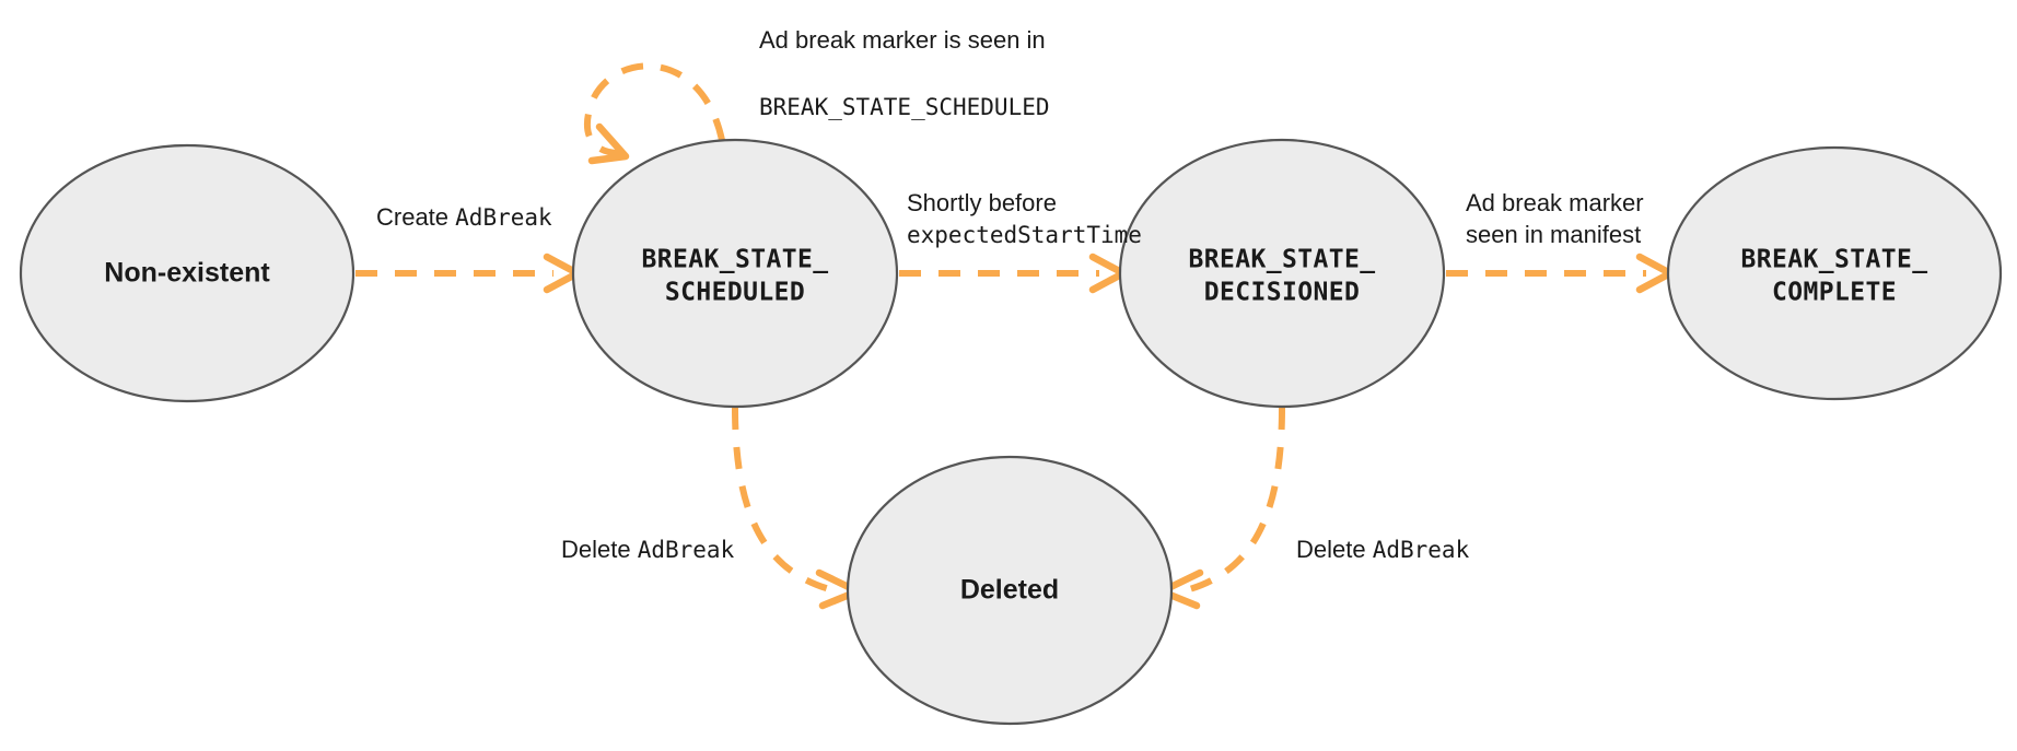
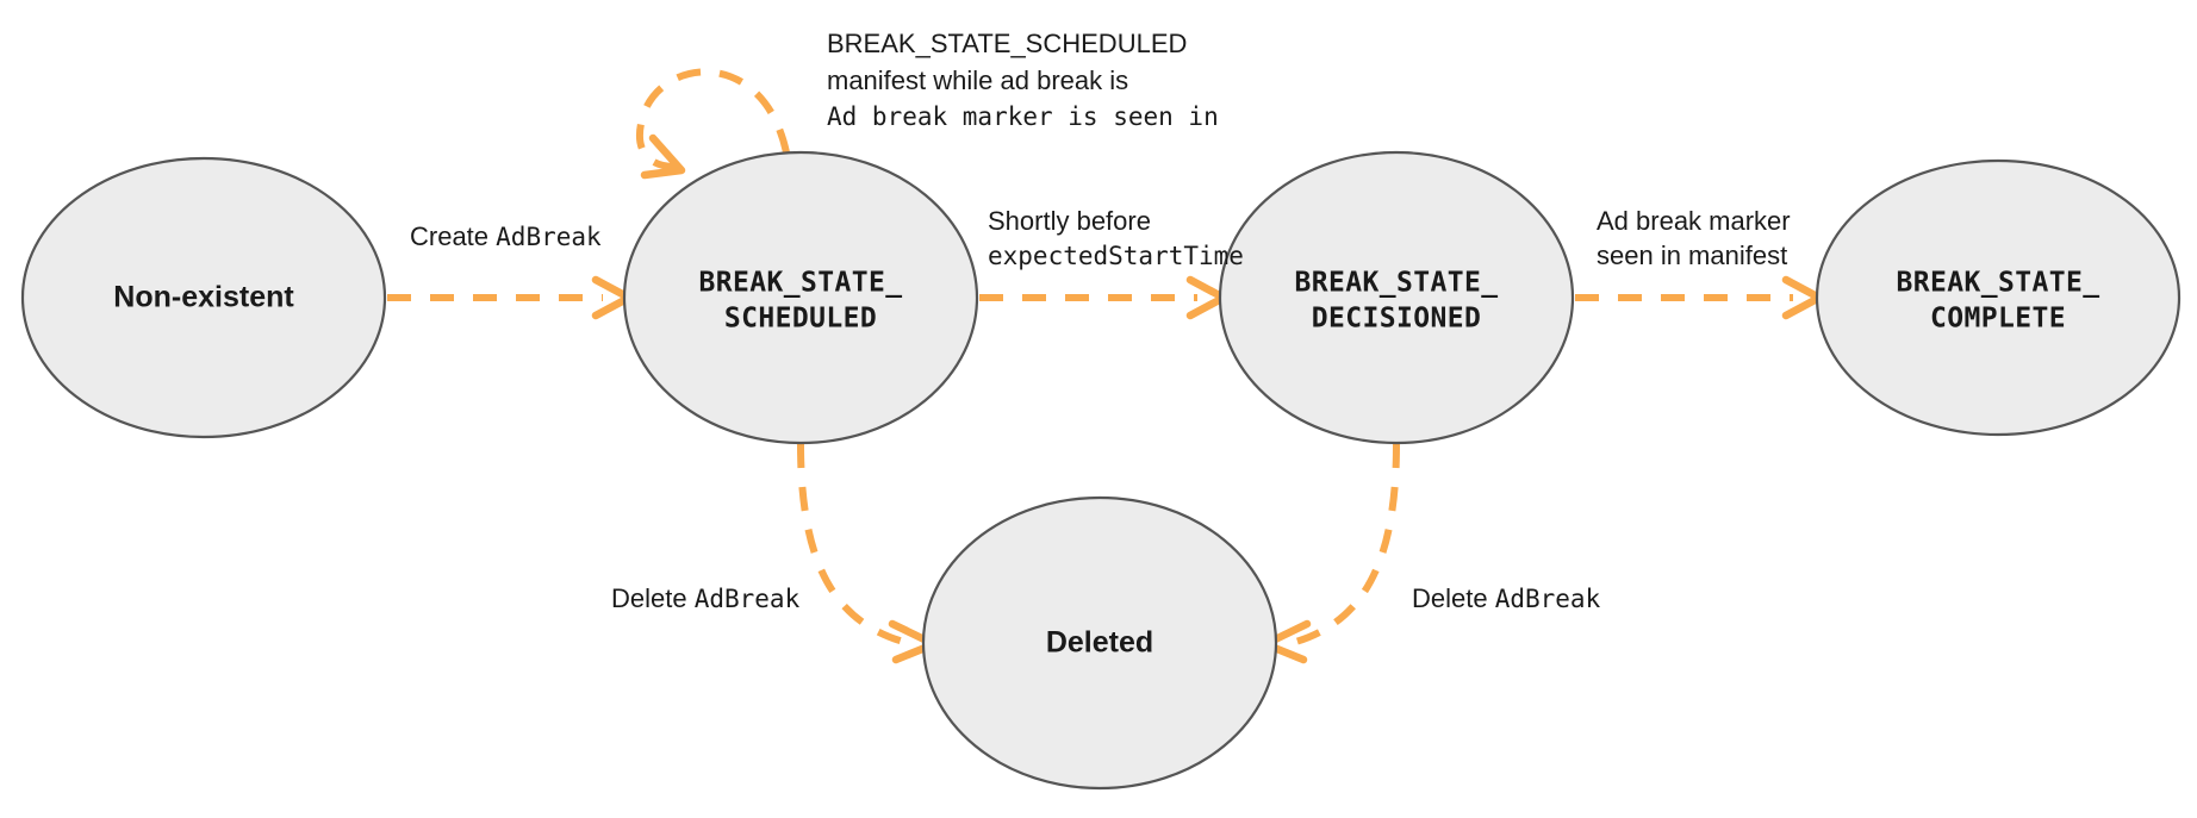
  Non-existent
  BREAK_STATE_
  SCHEDULED
  BREAK_STATE_
  DECISIONED
  BREAK_STATE_
  COMPLETE
  Deleted
  Create AdBreak
- Ad break marker is seen in
+ BREAK_STATE_SCHEDULED
+ manifest while ad break is
- BREAK_STATE_SCHEDULED
+ Ad break marker is seen in
  Shortly before
  expectedStartTime
  Ad break marker
  seen in manifest
  Delete AdBreak
  Delete AdBreak
